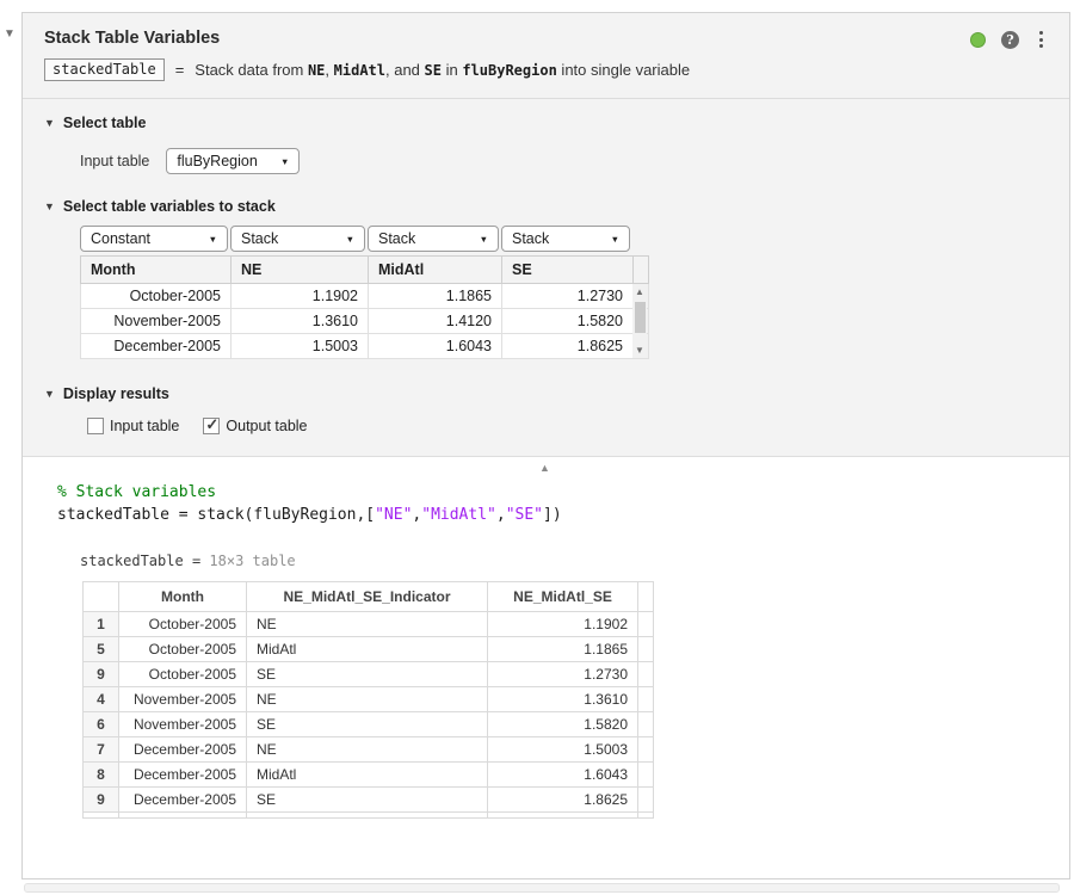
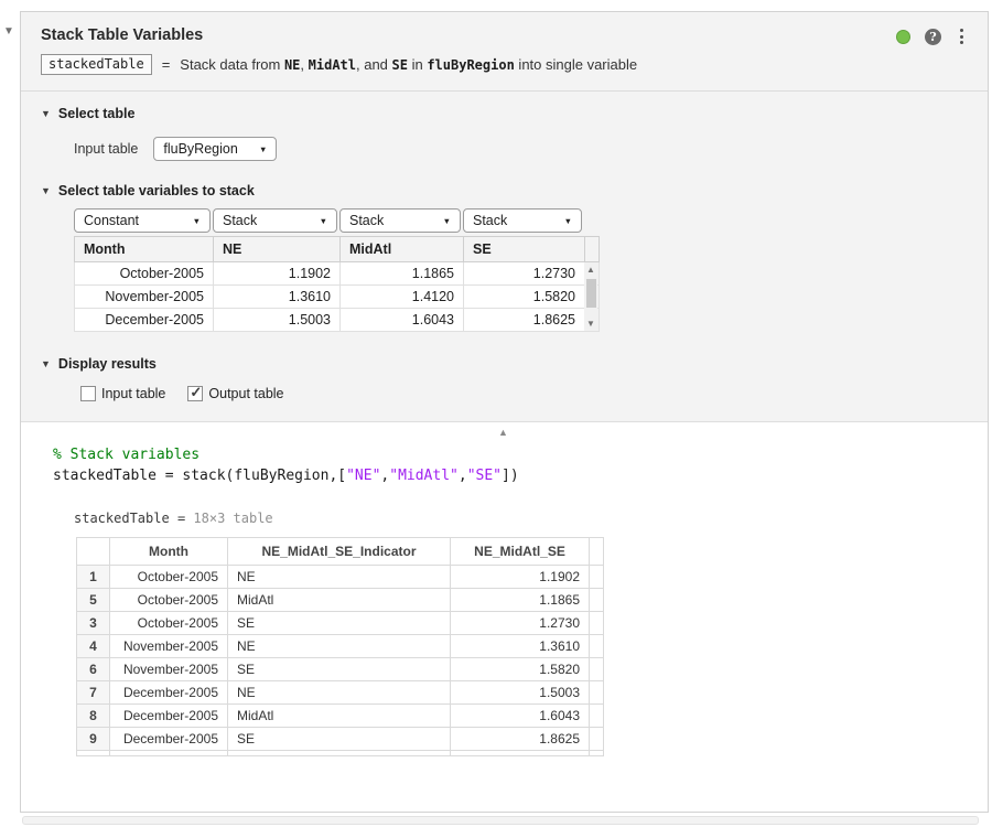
  ▼
  Stack Table Variables
  stackedTable
  =
  Stack data from NE, MidAtl, and SE in fluByRegion into single variable
  ?
  ▼
  Select table
  Input table
  fluByRegion
  ▼
  ▼
  Select table variables to stack
  Constant
  ▼
  Stack
  ▼
  Stack
  ▼
  Stack
  ▼
  Month	NE	MidAtl	SE
  October-2005	1.1902	1.1865	1.2730
  November-2005	1.3610	1.4120	1.5820
  December-2005	1.5003	1.6043	1.8625
  ▲
  ▼
  ▼
  Display results
  Input table
  ✓
  Output table
  ▲
  % Stack variables stackedTable = stack(fluByRegion,["NE","MidAtl","SE"])
  stackedTable = 18×3 table
  	Month	NE_MidAtl_SE_Indicator	NE_MidAtl_SE
  1	October-2005	NE	1.1902
  5	October-2005	MidAtl	1.1865
- 9	October-2005	SE	1.2730
+ 3	October-2005	SE	1.2730
  4	November-2005	NE	1.3610
  6	November-2005	SE	1.5820
  7	December-2005	NE	1.5003
  8	December-2005	MidAtl	1.6043
  9	December-2005	SE	1.8625
